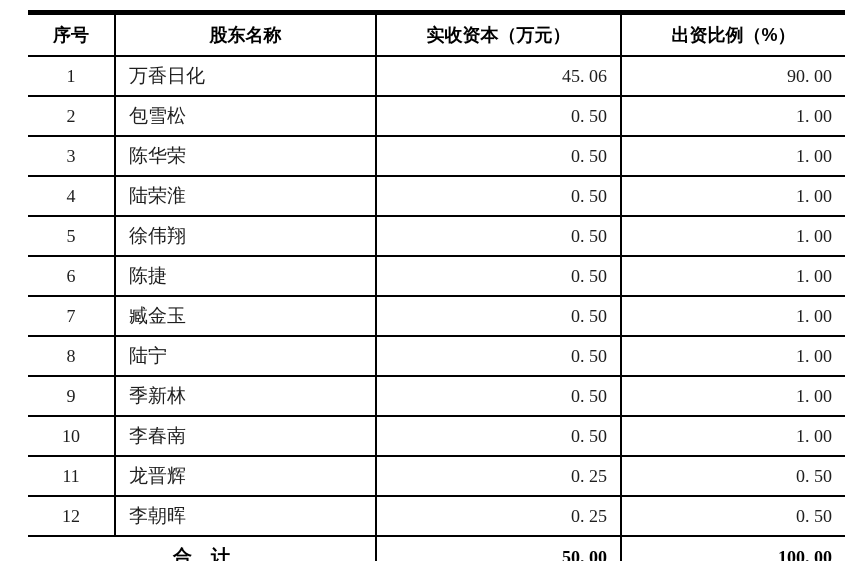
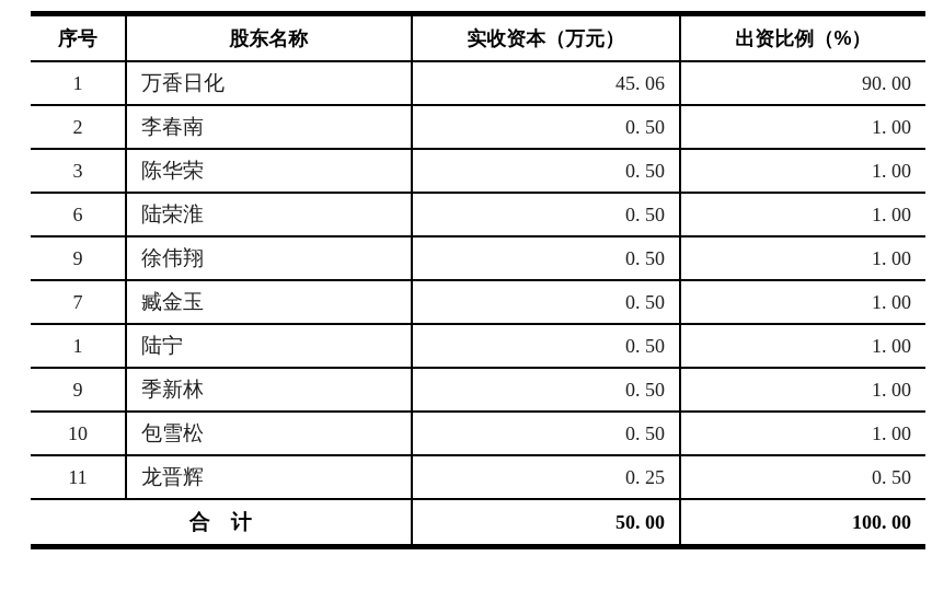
  序号	股东名称	实收资本（万元）	出资比例（%）
  1	万香日化	45. 06	90. 00
- 2	包雪松	0. 50	1. 00
+ 2	李春南	0. 50	1. 00
  3	陈华荣	0. 50	1. 00
- 4	陆荣淮	0. 50	1. 00
+ 6	陆荣淮	0. 50	1. 00
- 5	徐伟翔	0. 50	1. 00
+ 9	徐伟翔	0. 50	1. 00
- 6	陈捷	0. 50	1. 00
  7	臧金玉	0. 50	1. 00
- 8	陆宁	0. 50	1. 00
+ 1	陆宁	0. 50	1. 00
  9	季新林	0. 50	1. 00
- 10	李春南	0. 50	1. 00
+ 10	包雪松	0. 50	1. 00
  11	龙晋辉	0. 25	0. 50
- 12	李朝晖	0. 25	0. 50
  合 计	50. 00	100. 00
